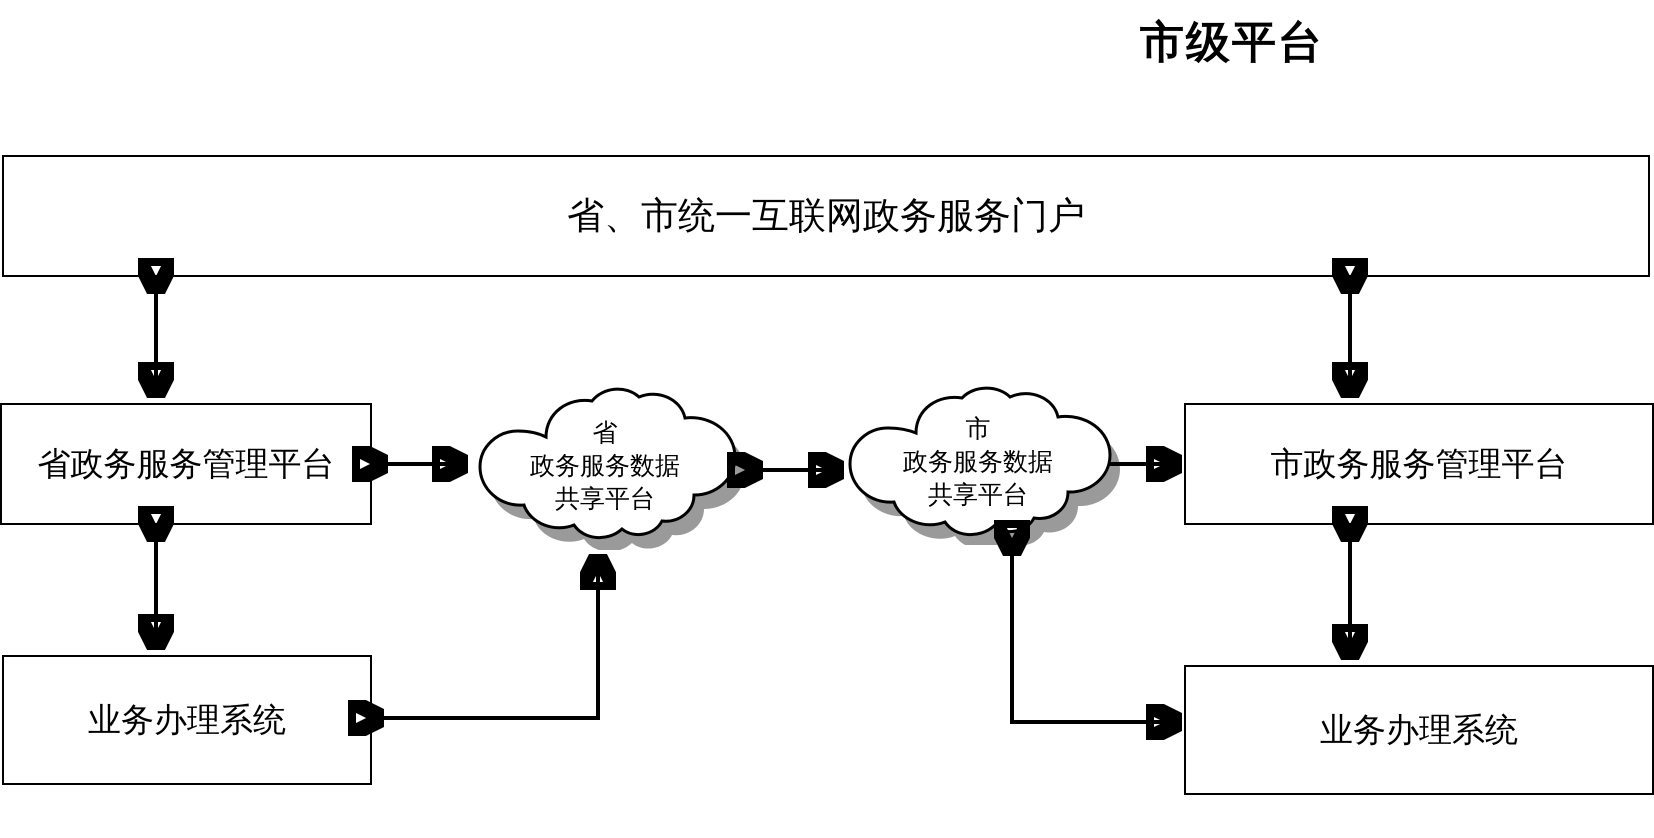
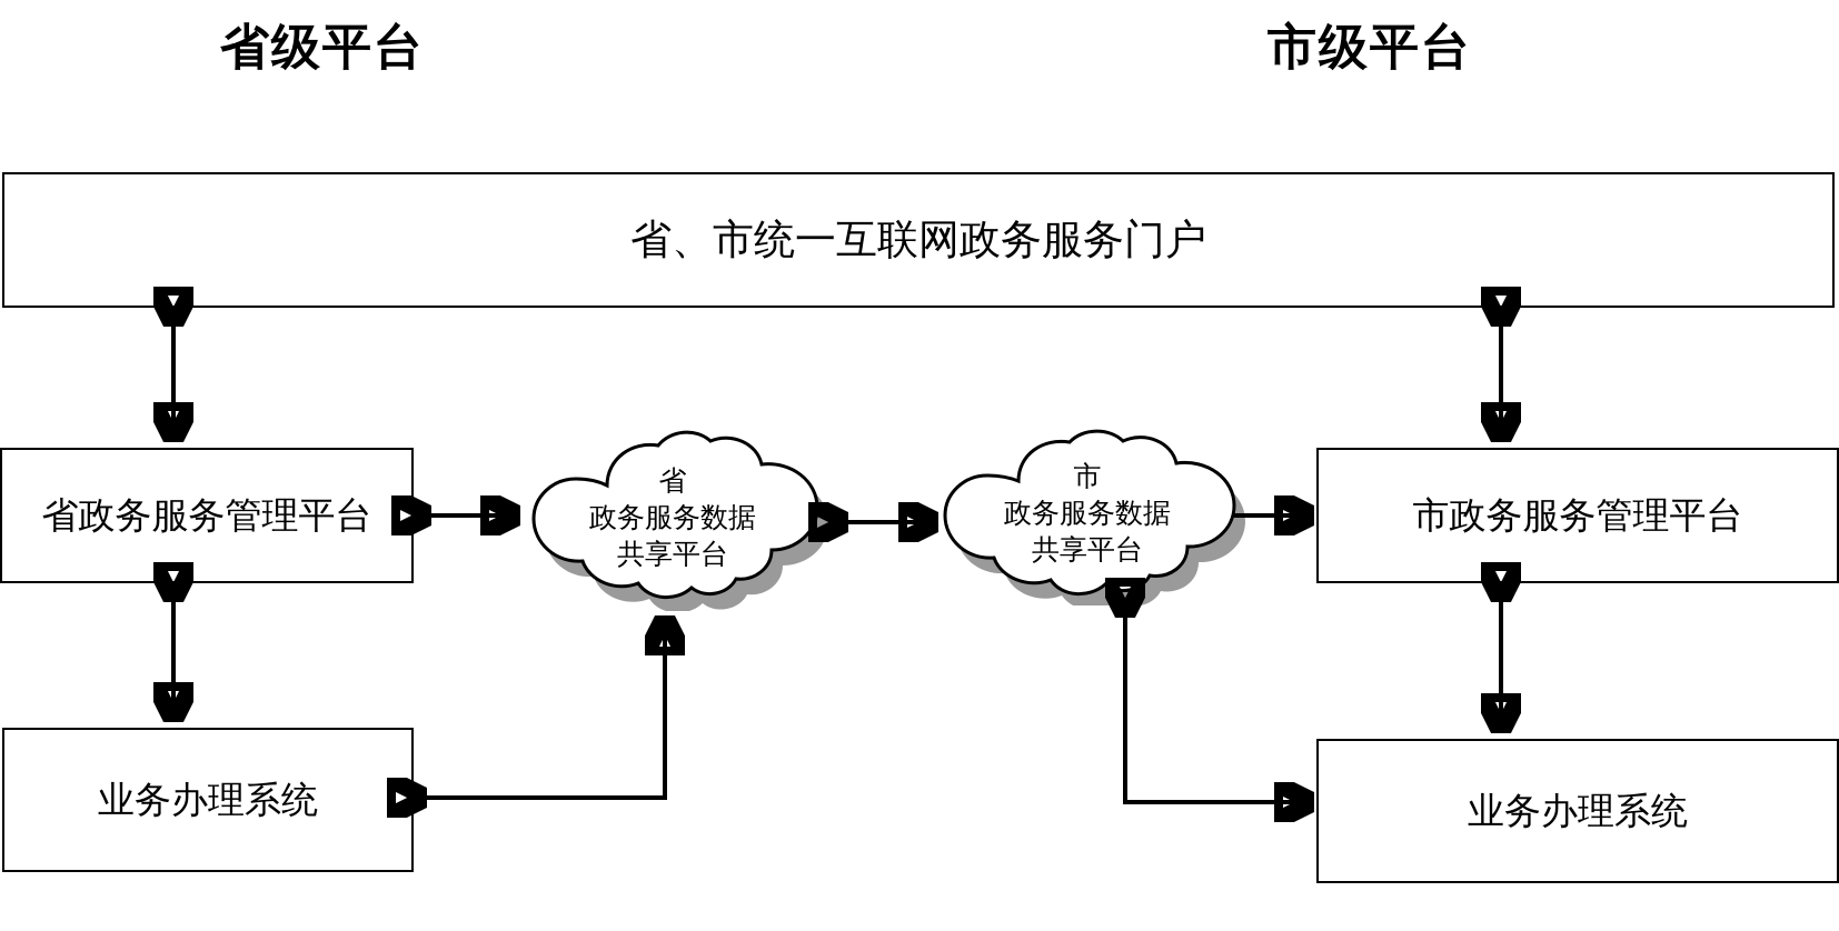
+ 省级平台
  市级平台
  省、市统一互联网政务服务门户
  省政务服务管理平台
  市政务服务管理平台
  业务办理系统
  业务办理系统
  省
  政务服务数据
  共享平台
  市
  政务服务数据
  共享平台
